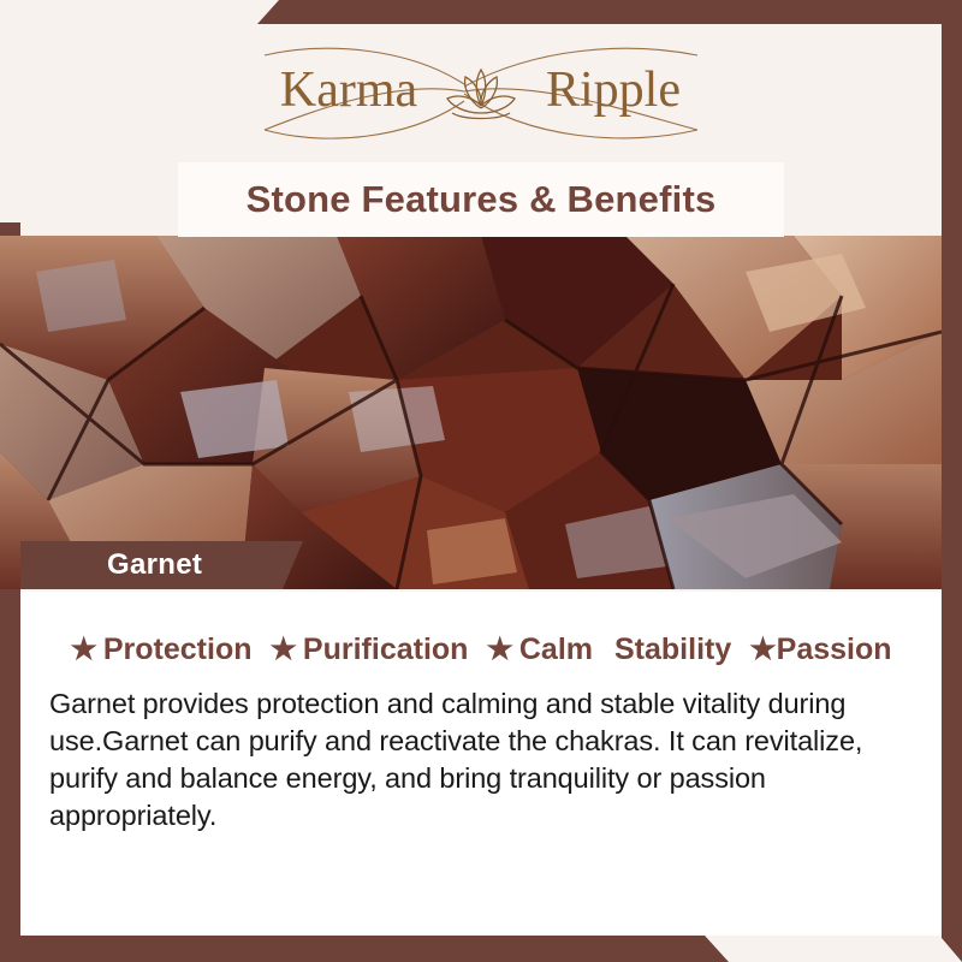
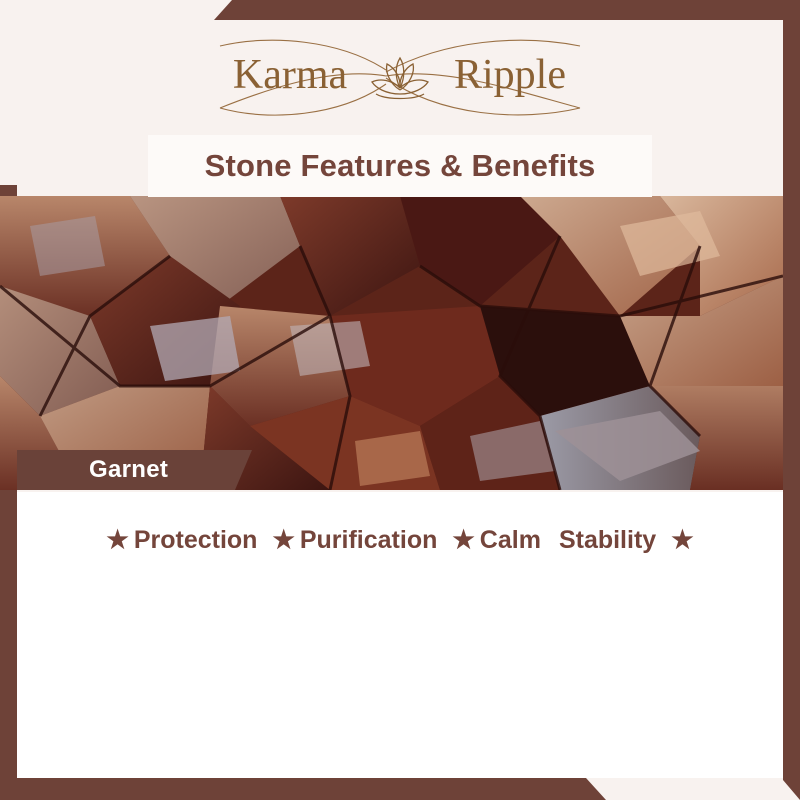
  Karma
  Ripple
  Stone Features & Benefits
  Garnet
  ★
  Protection
  ★
  Purification
  ★
  Calm
  Stability
  ★
- Passion
- Garnet provides protection and calming and stable vitality during use.Garnet can purify and reactivate the chakras. It can revitalize, purify and balance energy, and bring tranquility or passion appropriately.
